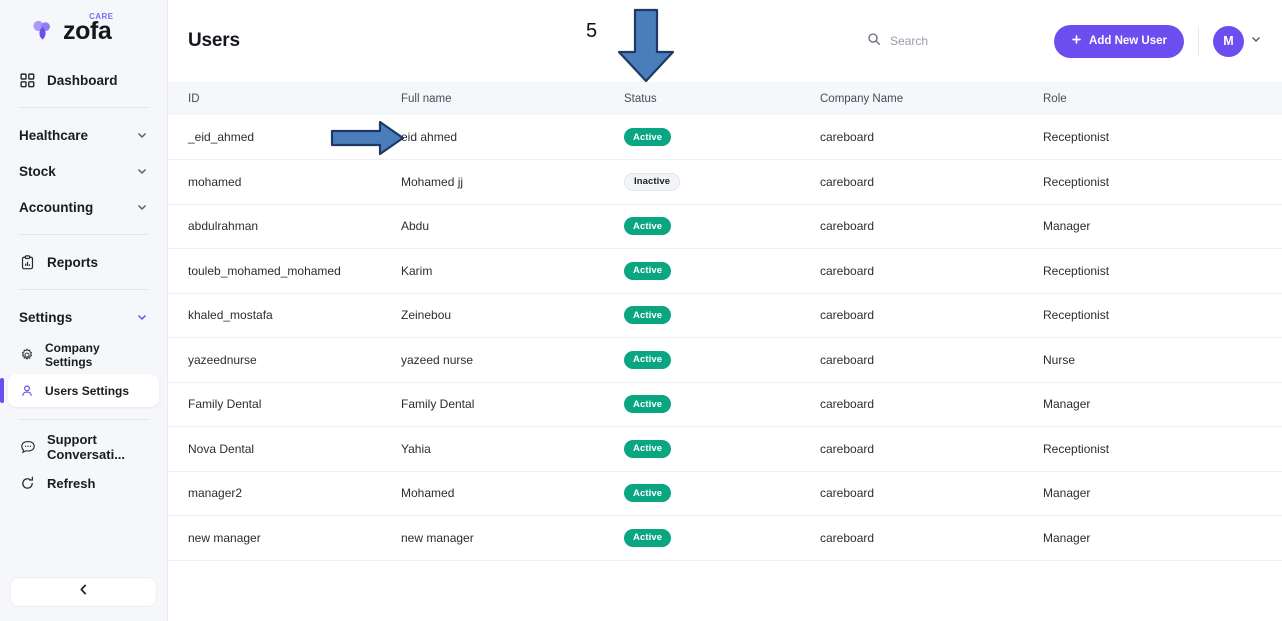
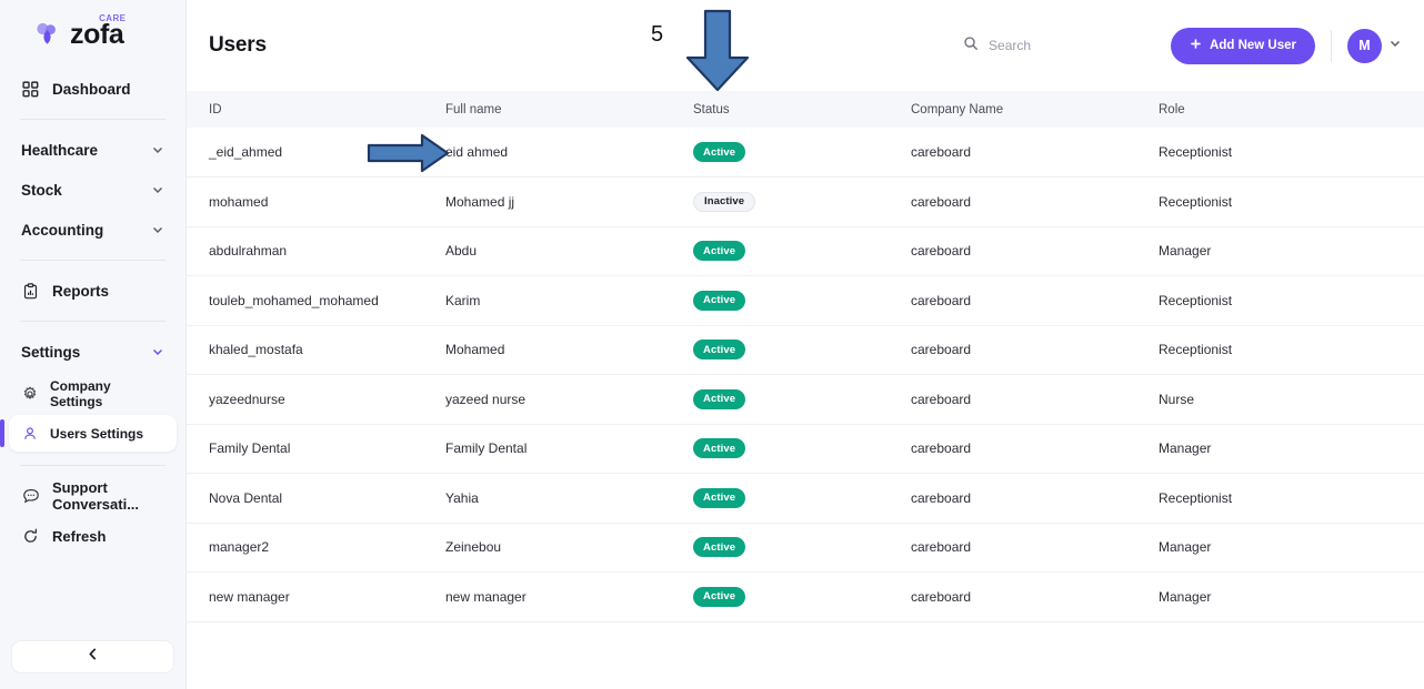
  zofa
  CARE
  Dashboard
  Healthcare
  Stock
  Accounting
  Reports
  Settings
  Company Settings
  Users Settings
  Support Conversati...
  Refresh
  Users
  Search
  Add New User
  M
  ID	Full name	Status	Company Name	Role
  _eid_ahmed	eid ahmed	Active	careboard	Receptionist
  mohamed	Mohamed jj	Inactive	careboard	Receptionist
  abdulrahman	Abdu	Active	careboard	Manager
  touleb_mohamed_mohamed	Karim	Active	careboard	Receptionist
- khaled_mostafa	Zeinebou	Active	careboard	Receptionist
+ khaled_mostafa	Mohamed	Active	careboard	Receptionist
  yazeednurse	yazeed nurse	Active	careboard	Nurse
  Family Dental	Family Dental	Active	careboard	Manager
  Nova Dental	Yahia	Active	careboard	Receptionist
- manager2	Mohamed	Active	careboard	Manager
+ manager2	Zeinebou	Active	careboard	Manager
  new manager	new manager	Active	careboard	Manager
  5
